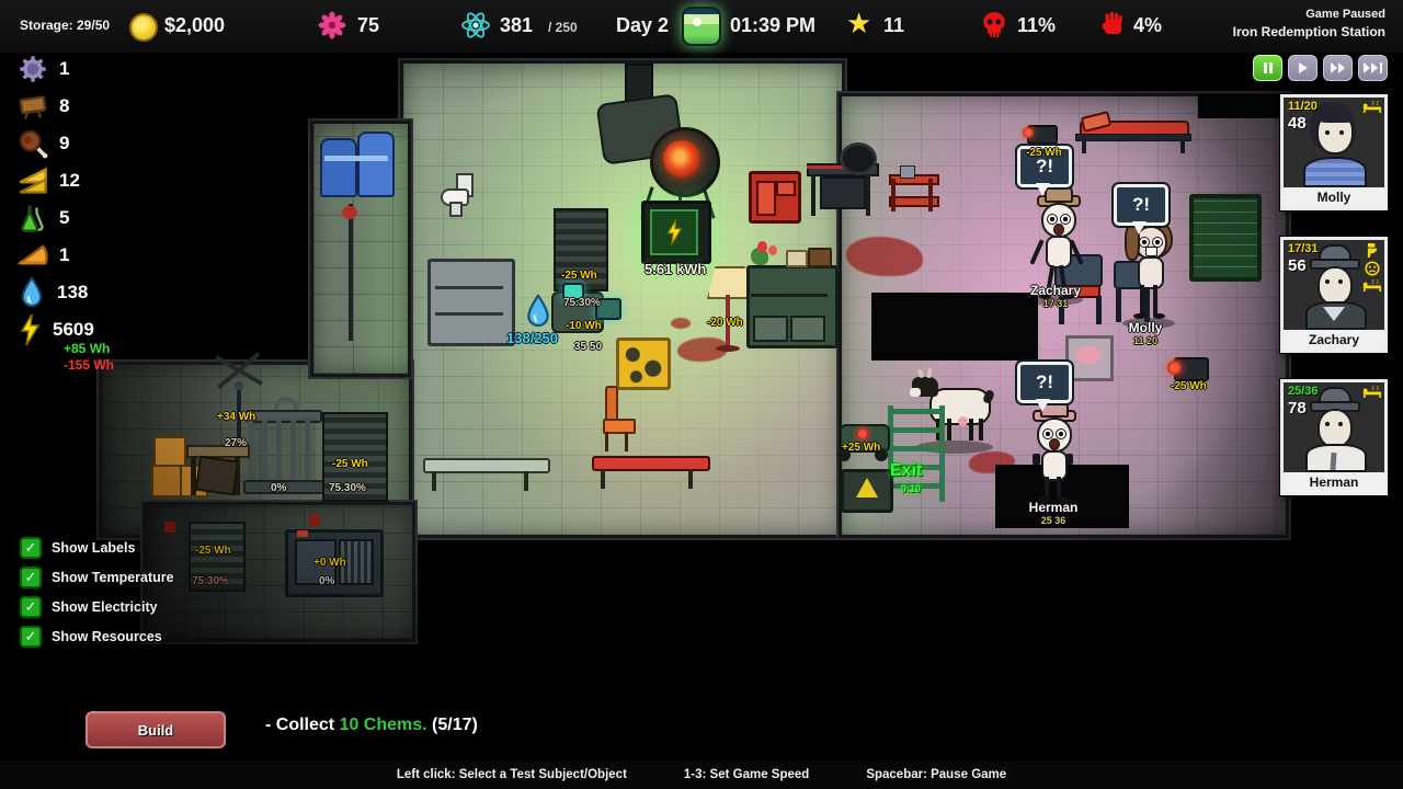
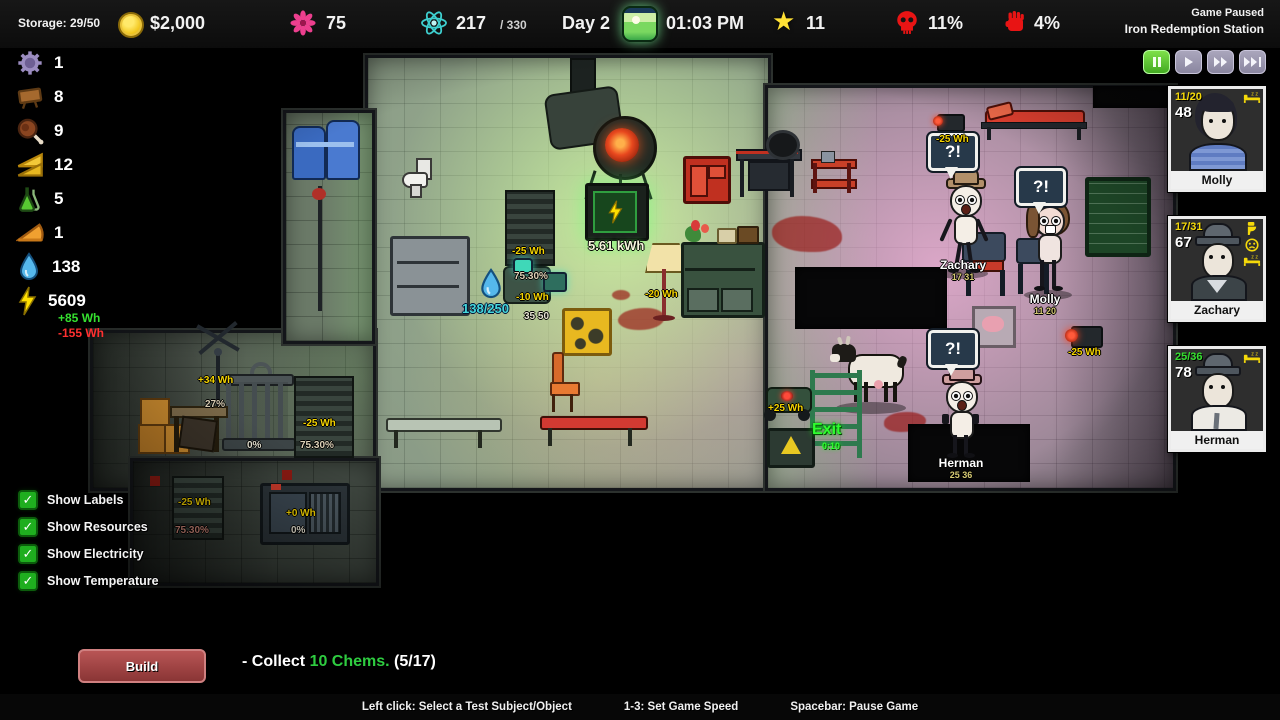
  Storage: 29/50
  $2,000
  75
- 381
+ 217
- / 250
+ / 330
  Day 2
- 01:39 PM
+ 01:03 PM
  11
  11%
  4%
  Game Paused
  Iron Redemption Station
  1
  8
  9
  12
  5
  1
  138
  5609
  +85 Wh
  -155 Wh
  Show Labels
- Show Temperature
+ Show Resources
  Show Electricity
- Show Resources
+ Show Temperature
  11/20
  48
  Molly
  17/31
- 56
+ 67
  Zachary
  25/36
  78
  Herman
  Build
  - Collect 10 Chems. (5/17)
  Left click: Select a Test Subject/Object
  1-3: Set Game Speed
  Spacebar: Pause Game
